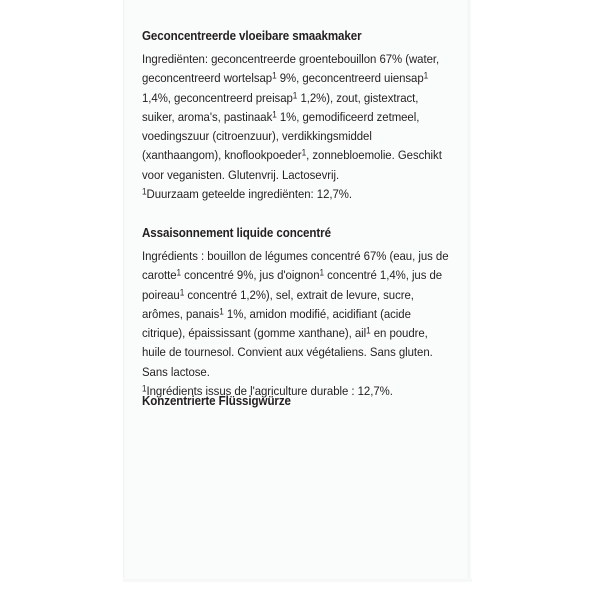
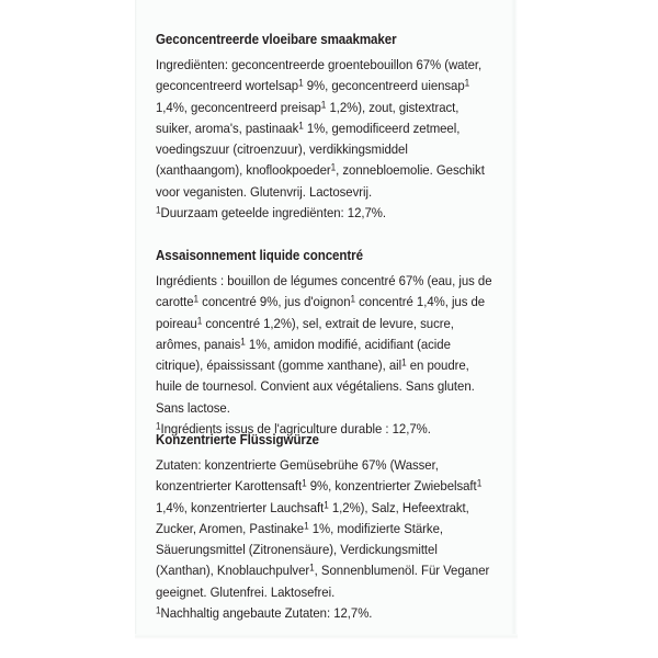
  Geconcentreerde vloeibare smaakmaker
  Ingrediënten: geconcentreerde groentebouillon 67% (water, geconcentreerd wortelsap1 9%, geconcentreerd uiensap1 1,4%, geconcentreerd preisap1 1,2%), zout, gistextract, suiker, aroma's, pastinaak1 1%, gemodificeerd zetmeel, voedingszuur (citroenzuur), verdikkingsmiddel (xanthaangom), knoflookpoeder1, zonnebloemolie. Geschikt voor veganisten. Glutenvrij. Lactosevrij.
  1Duurzaam geteelde ingrediënten: 12,7%.
  Assaisonnement liquide concentré
  Ingrédients : bouillon de légumes concentré 67% (eau, jus de carotte1 concentré 9%, jus d'oignon1 concentré 1,4%, jus de poireau1 concentré 1,2%), sel, extrait de levure, sucre, arômes, panais1 1%, amidon modifié, acidifiant (acide citrique), épaississant (gomme xanthane), ail1 en poudre, huile de tournesol. Convient aux végétaliens. Sans gluten. Sans lactose.
  1Ingrédients issus de l'agriculture durable : 12,7%.
  Konzentrierte Flüssigwürze
+ Zutaten: konzentrierte Gemüsebrühe 67% (Wasser, konzentrierter Karottensaft1 9%, konzentrierter Zwiebelsaft1 1,4%, konzentrierter Lauchsaft1 1,2%), Salz, Hefeextrakt, Zucker, Aromen, Pastinake1 1%, modifizierte Stärke, Säuerungsmittel (Zitronensäure), Verdickungsmittel (Xanthan), Knoblauchpulver1, Sonnenblumenöl. Für Veganer geeignet. Glutenfrei. Laktosefrei.
+ 1Nachhaltig angebaute Zutaten: 12,7%.
